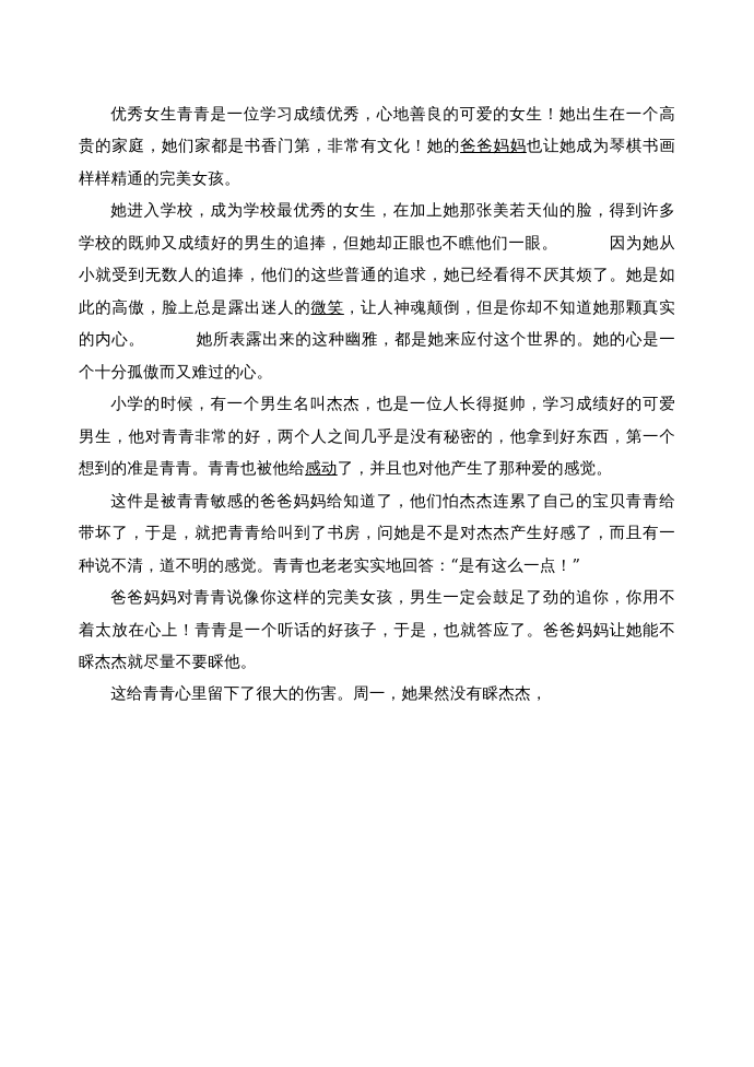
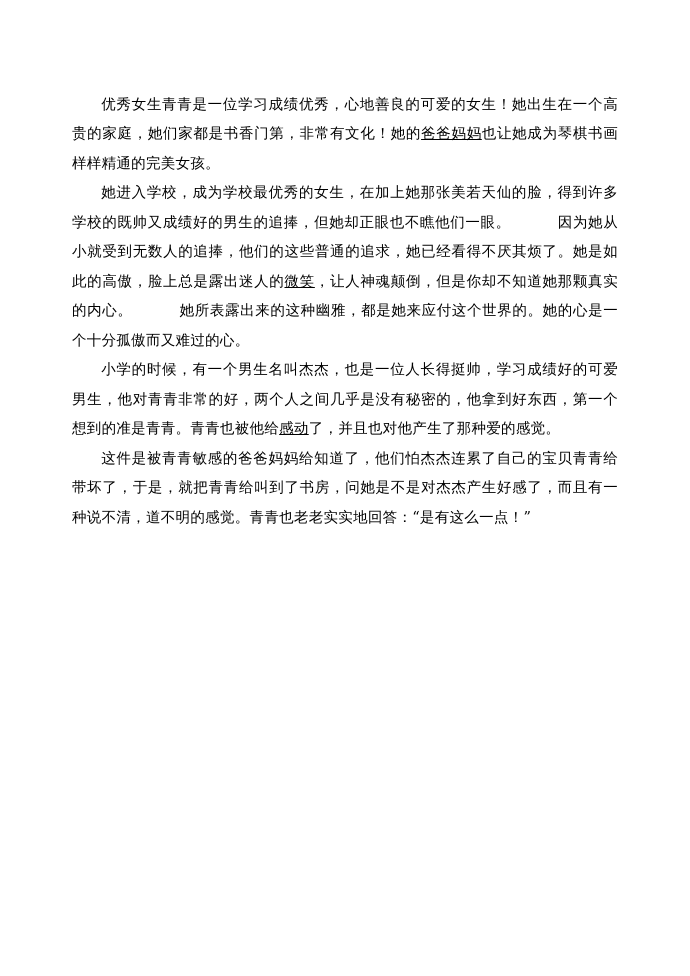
  优秀女生青青是一位学习成绩优秀，心地善良的可爱的女生！她出生在一个高贵的家庭，她们家都是书香门第，非常有文化！她的爸爸妈妈也让她成为琴棋书画样样精通的完美女孩。
  她进入学校，成为学校最优秀的女生，在加上她那张美若天仙的脸，得到许多学校的既帅又成绩好的男生的追捧，但她却正眼也不瞧他们一眼。 因为她从小就受到无数人的追捧，他们的这些普通的追求，她已经看得不厌其烦了。她是如此的高傲，脸上总是露出迷人的微笑，让人神魂颠倒，但是你却不知道她那颗真实的内心。 她所表露出来的这种幽雅，都是她来应付这个世界的。她的心是一个十分孤傲而又难过的心。
  小学的时候，有一个男生名叫杰杰，也是一位人长得挺帅，学习成绩好的可爱男生，他对青青非常的好，两个人之间几乎是没有秘密的，他拿到好东西，第一个想到的准是青青。青青也被他给感动了，并且也对他产生了那种爱的感觉。
  这件是被青青敏感的爸爸妈妈给知道了，他们怕杰杰连累了自己的宝贝青青给带坏了，于是，就把青青给叫到了书房，问她是不是对杰杰产生好感了，而且有一种说不清，道不明的感觉。青青也老老实实地回答：“是有这么一点！”
- 爸爸妈妈对青青说像你这样的完美女孩，男生一定会鼓足了劲的追你，你用不着太放在心上！青青是一个听话的好孩子，于是，也就答应了。爸爸妈妈让她能不睬杰杰就尽量不要睬他。
- 这给青青心里留下了很大的伤害。周一，她果然没有睬杰杰，
